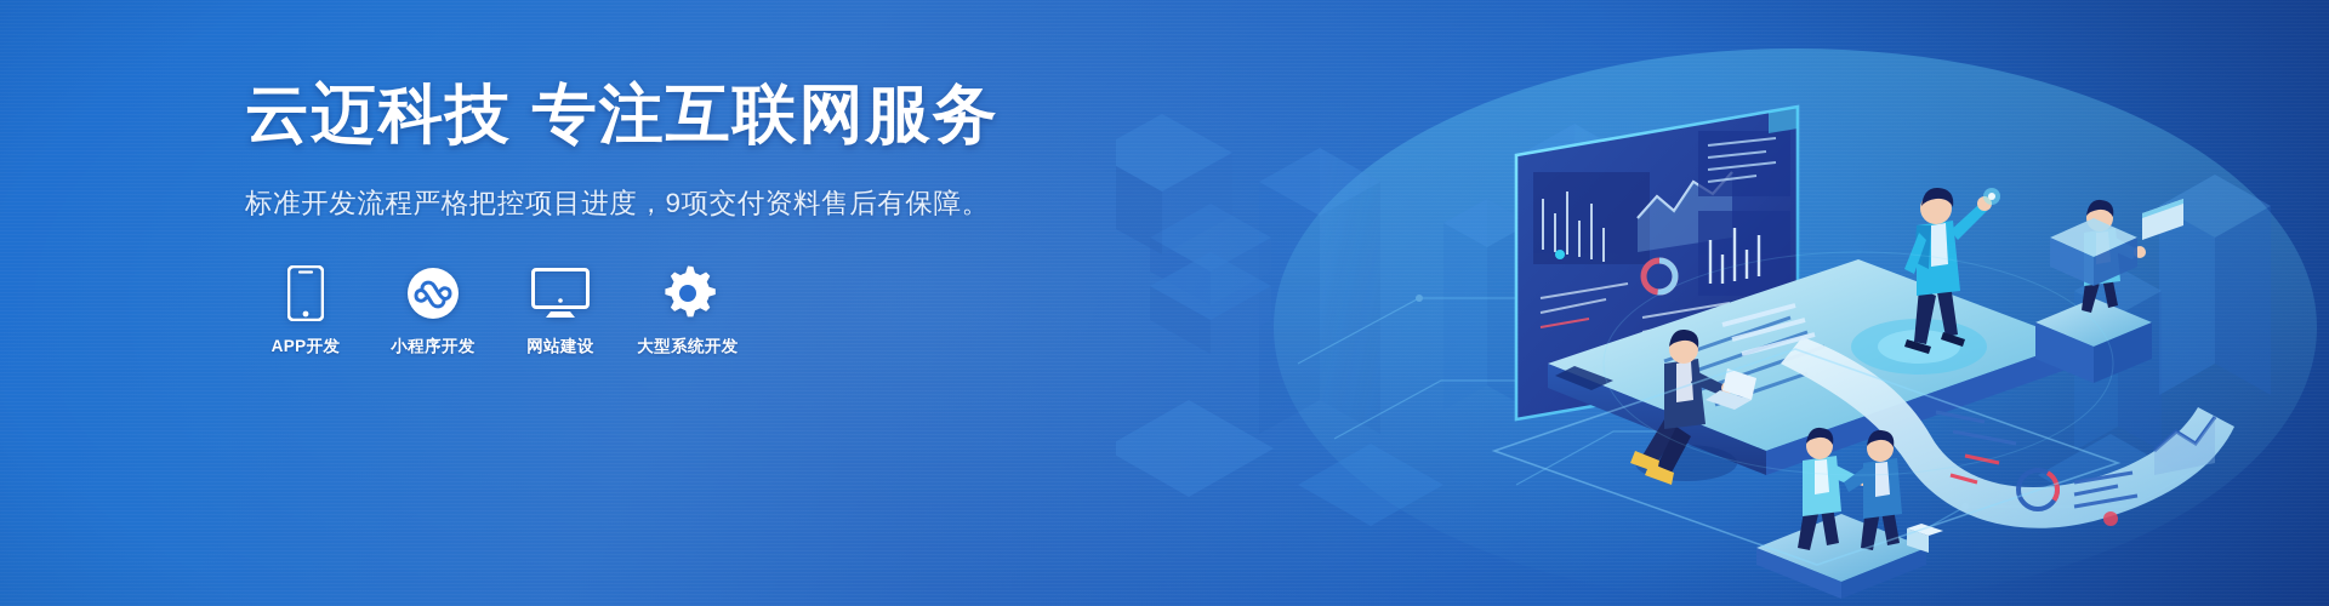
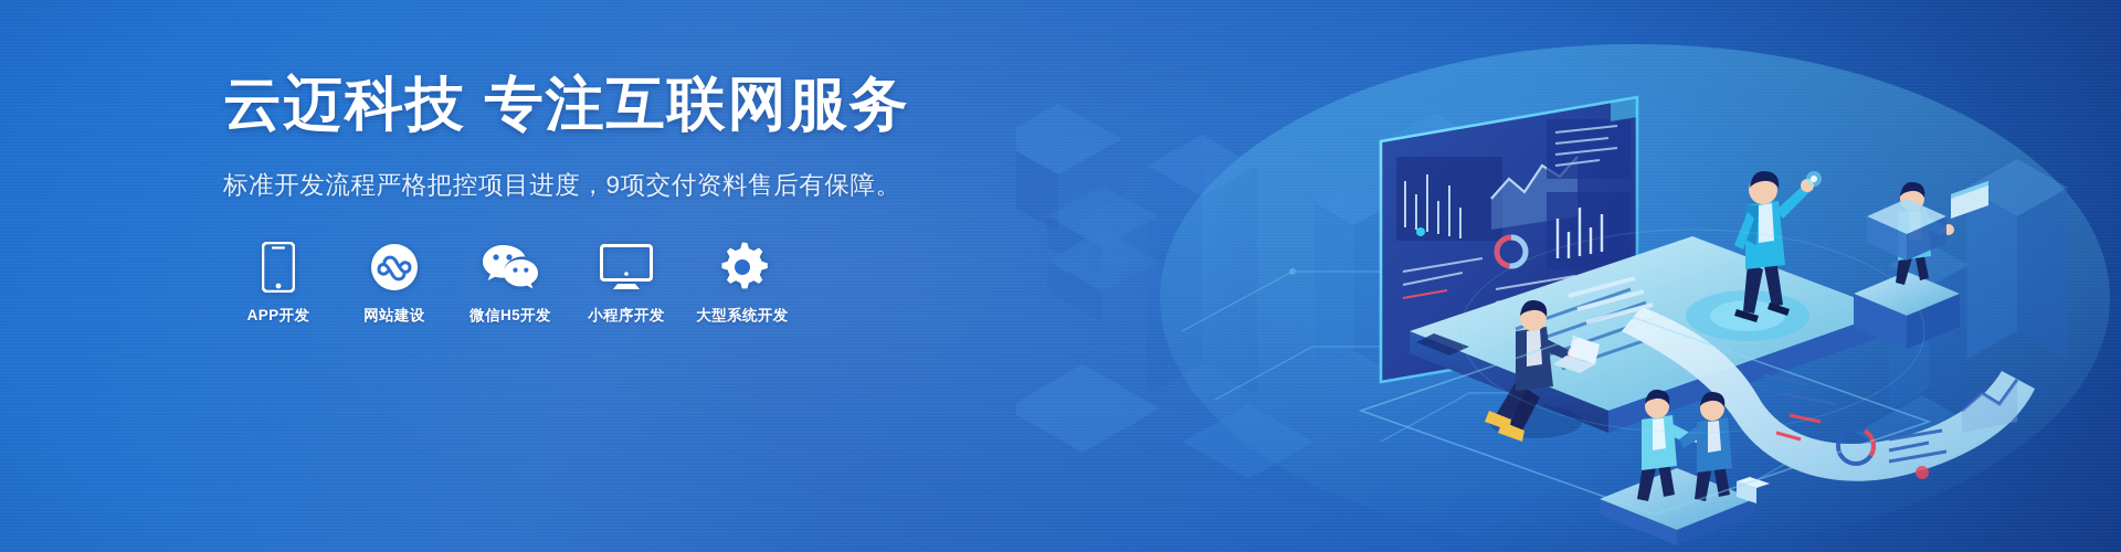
  云迈科技 专注互联网服务
  标准开发流程严格把控项目进度，9项交付资料售后有保障。
  APP开发
- 小程序开发
+ 网站建设
+ 微信H5开发
- 网站建设
+ 小程序开发
  大型系统开发
